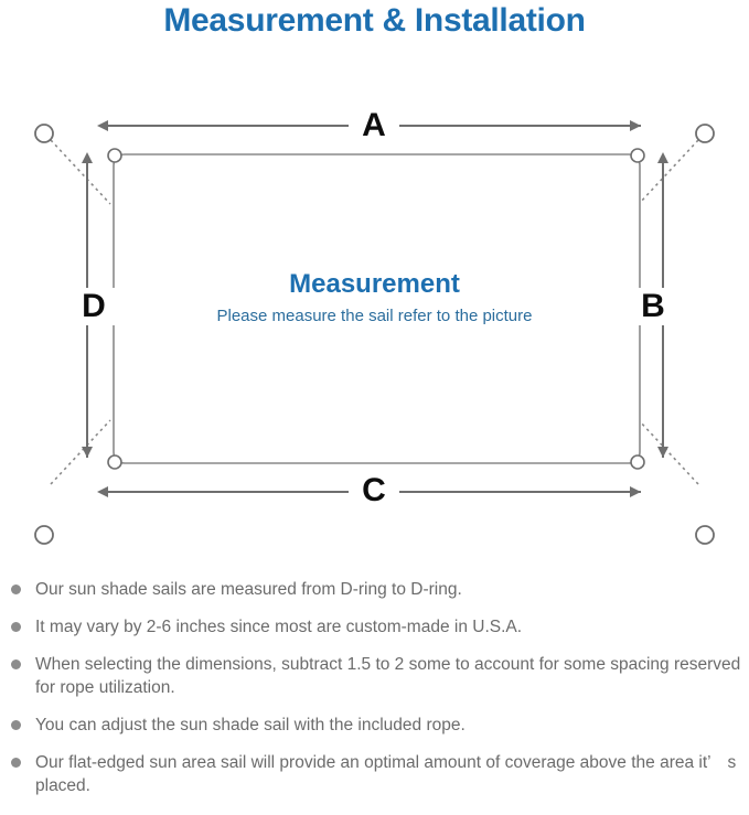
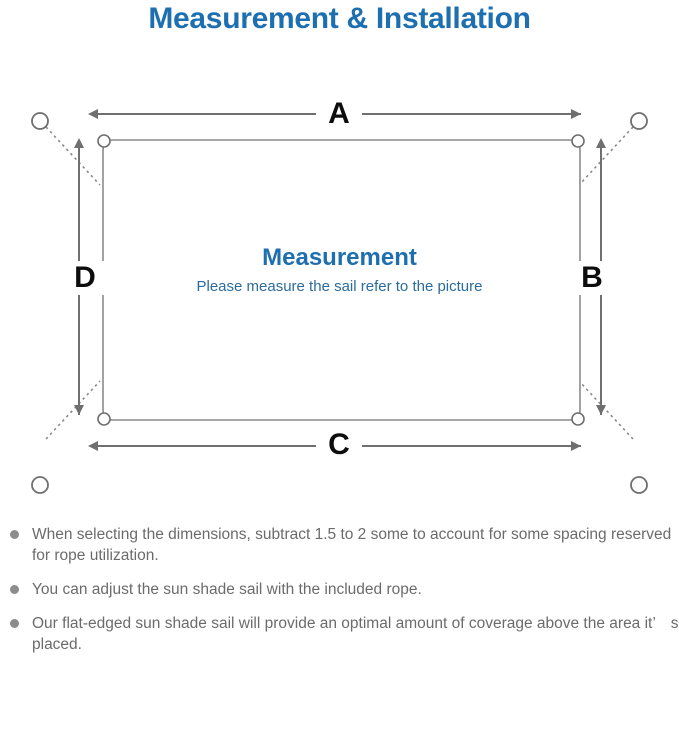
  Measurement & Installation
  Measurement
  Please measure the sail refer to the picture
  A
  B
  C
  D
- Our sun shade sails are measured from D-ring to D-ring.
- It may vary by 2-6 inches since most are custom-made in U.S.A.
  When selecting the dimensions, subtract 1.5 to 2 some to account for some spacing reserved for rope utilization.
  You can adjust the sun shade sail with the included rope.
- Our flat-edged sun area sail will provide an optimal amount of coverage above the area it’ s placed.
+ Our flat-edged sun shade sail will provide an optimal amount of coverage above the area it’ s placed.
